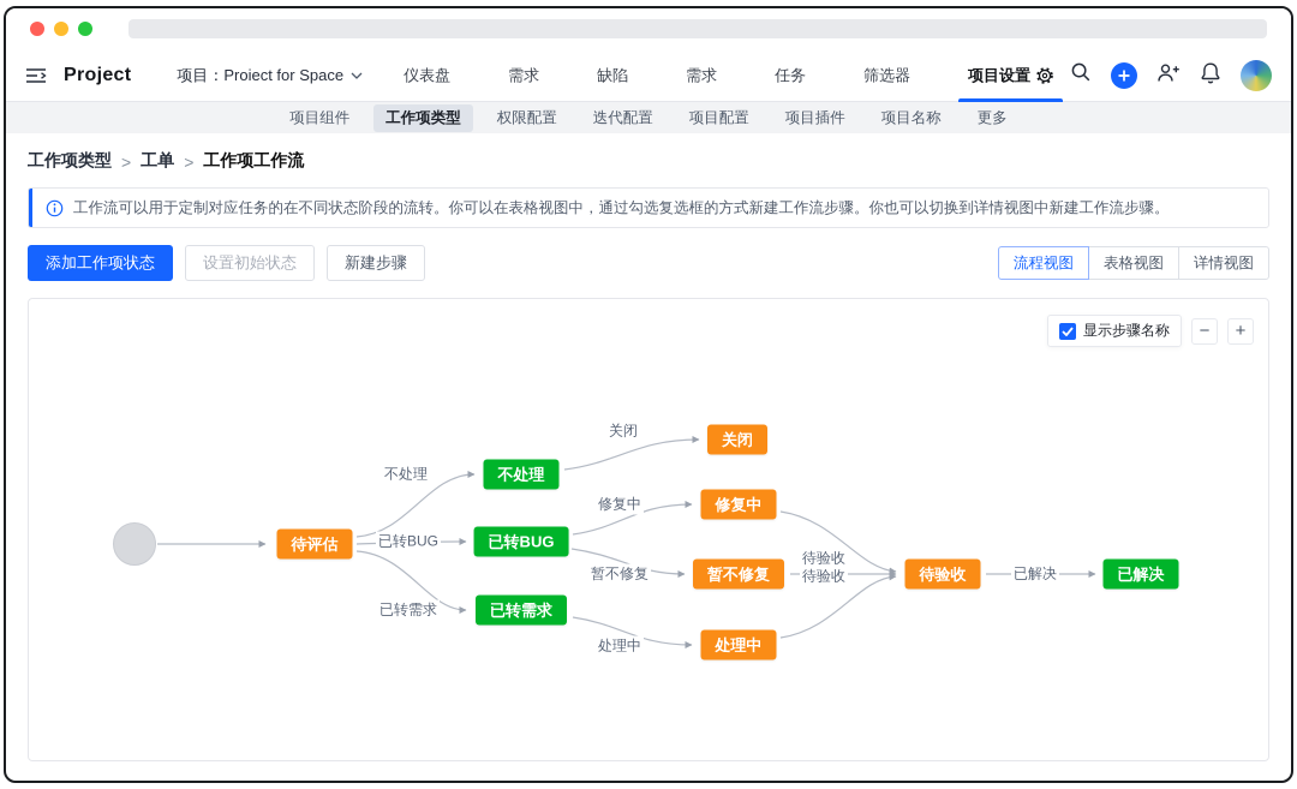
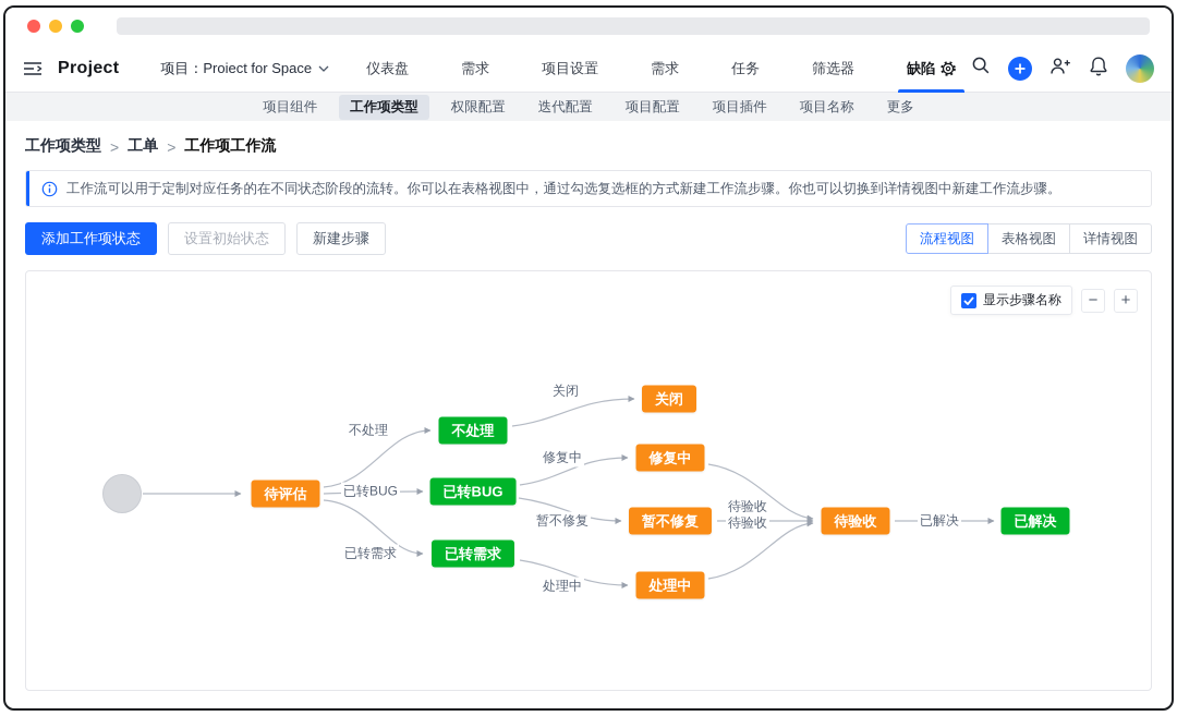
  Project
  项目：Proiect for Space
  仪表盘
  需求
- 缺陷
+ 项目设置
  需求
  任务
  筛选器
- 项目设置
+ 缺陷
  项目组件
  工作项类型
  权限配置
  迭代配置
  项目配置
  项目插件
  项目名称
  更多
  工作项类型
  >
  工单
  >
  工作项工作流
  工作流可以用于定制对应任务的在不同状态阶段的流转。你可以在表格视图中，通过勾选复选框的方式新建工作流步骤。你也可以切换到详情视图中新建工作流步骤。
  添加工作项状态
  设置初始状态
  新建步骤
  流程视图
  表格视图
  详情视图
  待评估
  不处理
  已转BUG
  已转需求
  关闭
  修复中
  暂不修复
  处理中
  待验收
  已解决
  不处理
  已转BUG
  已转需求
  关闭
  修复中
  暂不修复
  处理中
  待验收
  待验收
  已解决
  显示步骤名称
  −
  +
